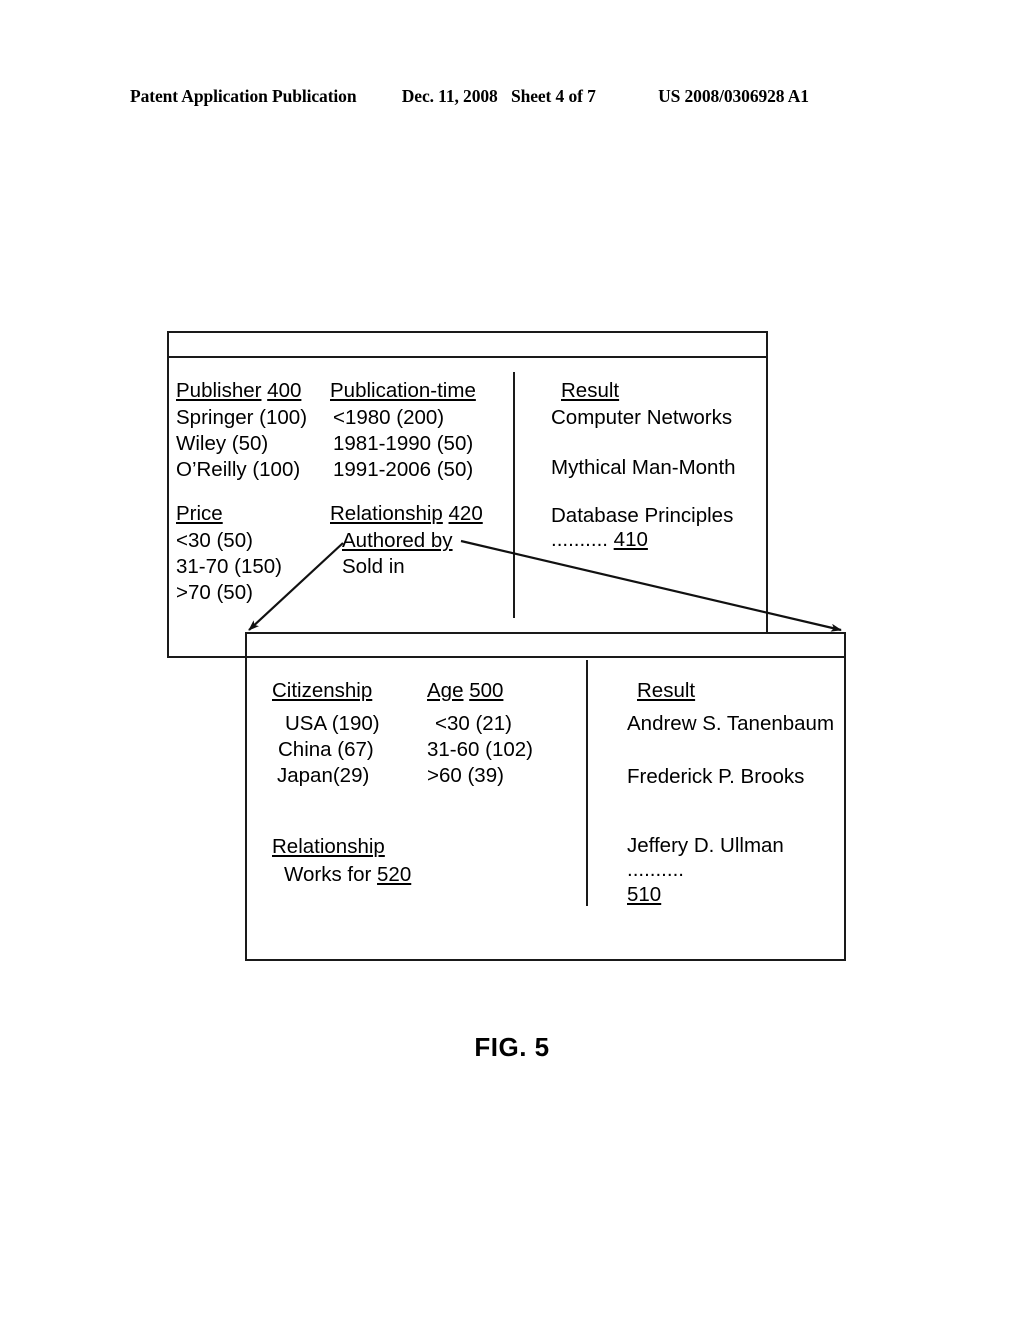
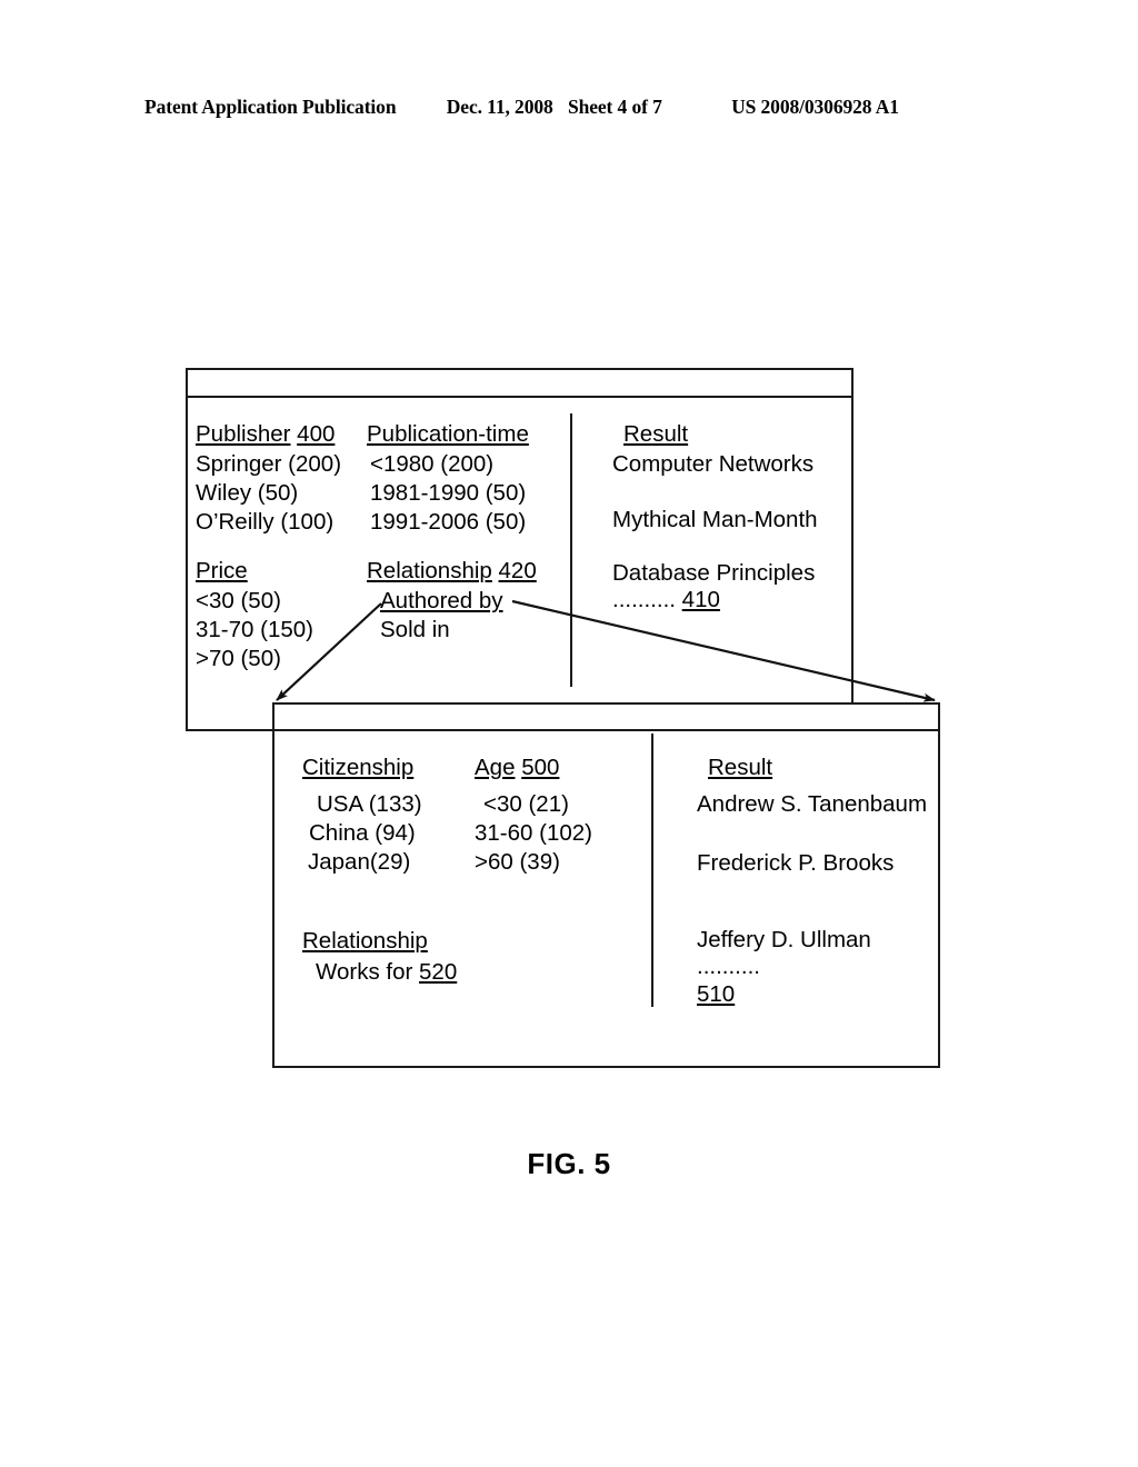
  Patent Application Publication Dec. 11, 2008 Sheet 4 of 7 US 2008/0306928 A1
  Publisher 400
- Springer (100)
+ Springer (200)
  Wiley (50)
  O’Reilly (100)
  Publication-time
  <1980 (200)
  1981-1990 (50)
  1991-2006 (50)
  Price
  <30 (50)
  31-70 (150)
  >70 (50)
  Relationship 420
  Authored by
  Sold in
  Result
  Computer Networks
  Mythical Man-Month
  Database Principles
  .......... 410
  Citizenship
- USA (190)
+ USA (133)
- China (67)
+ China (94)
  Japan(29)
  Age 500
  <30 (21)
  31-60 (102)
  >60 (39)
  Relationship
  Works for 520
  Result
  Andrew S. Tanenbaum
  Frederick P. Brooks
  Jeffery D. Ullman
  ..........
  510
  FIG. 5
